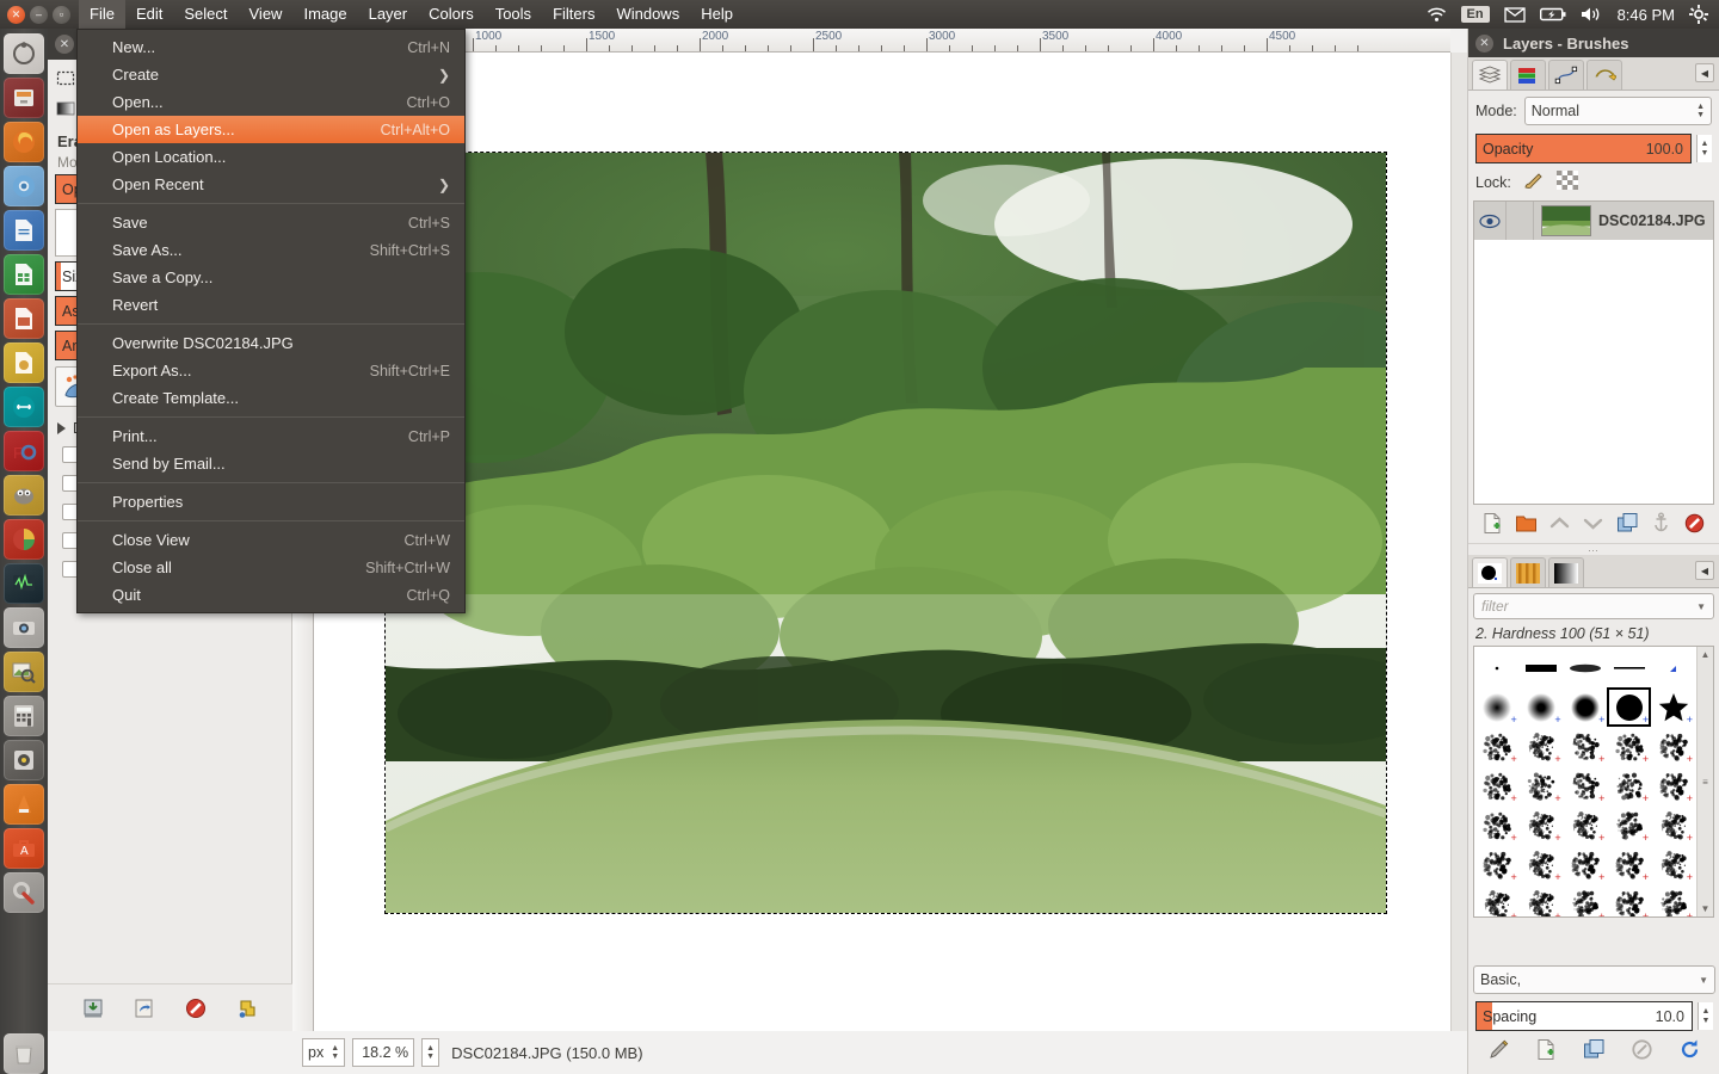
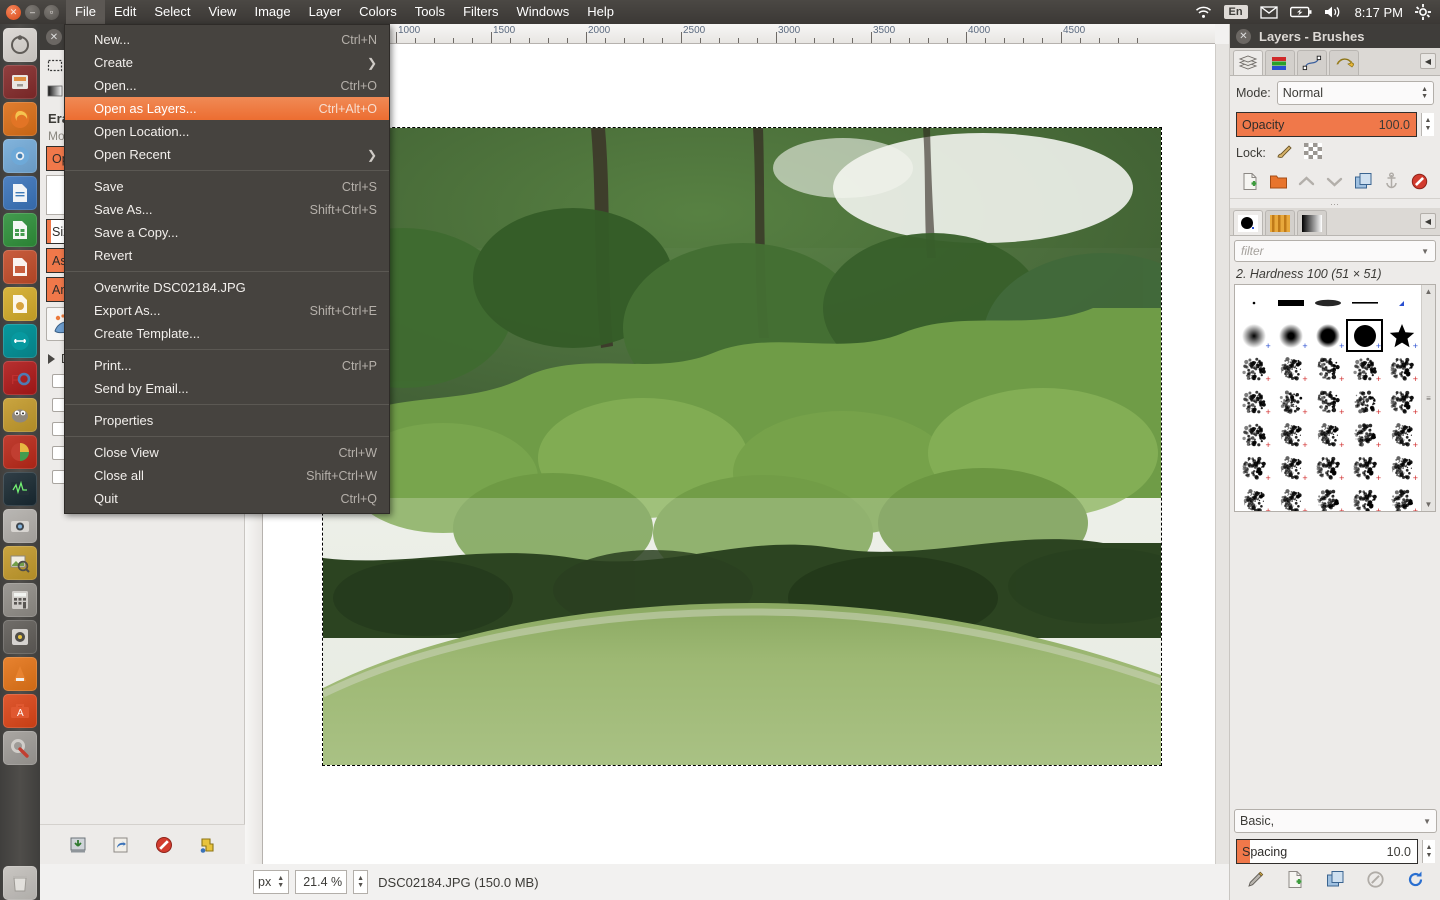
  ✕
  –
  ▫
  File
  Edit
  Select
  View
  Image
  Layer
  Colors
  Tools
  Filters
  Windows
  Help
  En
- 8:46 PM
+ 8:17 PM
  F
  A
  ✕
  1000
  1500
  2000
  2500
  3000
  3500
  4000
  4500
  px
- 18.2 %
+ 21.4 %
  DSC02184.JPG (150.0 MB)
  ✕
  Layers - Brushes
  ◀
  Mode:
  Normal
  Opacity
  100.0
  Lock:
- DSC02184.JPG
  ⋯
  ◀
  filter
  ▼
  2. Hardness 100 (51 × 51)
  +
  +
  +
  +
  +
  +
  +
  +
  +
  +
  +
  +
  +
  +
  +
  +
  +
  +
  +
  +
  +
  +
  +
  +
  +
  ▲
  ≡
  ▼
  Basic,
  ▼
  Spacing
  10.0
  New...
  Ctrl+N
  Create
  ❯
  Open...
  Ctrl+O
  Open as Layers...
  Ctrl+Alt+O
  Open Location...
  Open Recent
  ❯
  Save
  Ctrl+S
  Save As...
  Shift+Ctrl+S
  Save a Copy...
  Revert
  Overwrite DSC02184.JPG
  Export As...
  Shift+Ctrl+E
  Create Template...
  Print...
  Ctrl+P
  Send by Email...
  Properties
  Close View
  Ctrl+W
  Close all
  Shift+Ctrl+W
  Quit
  Ctrl+Q
